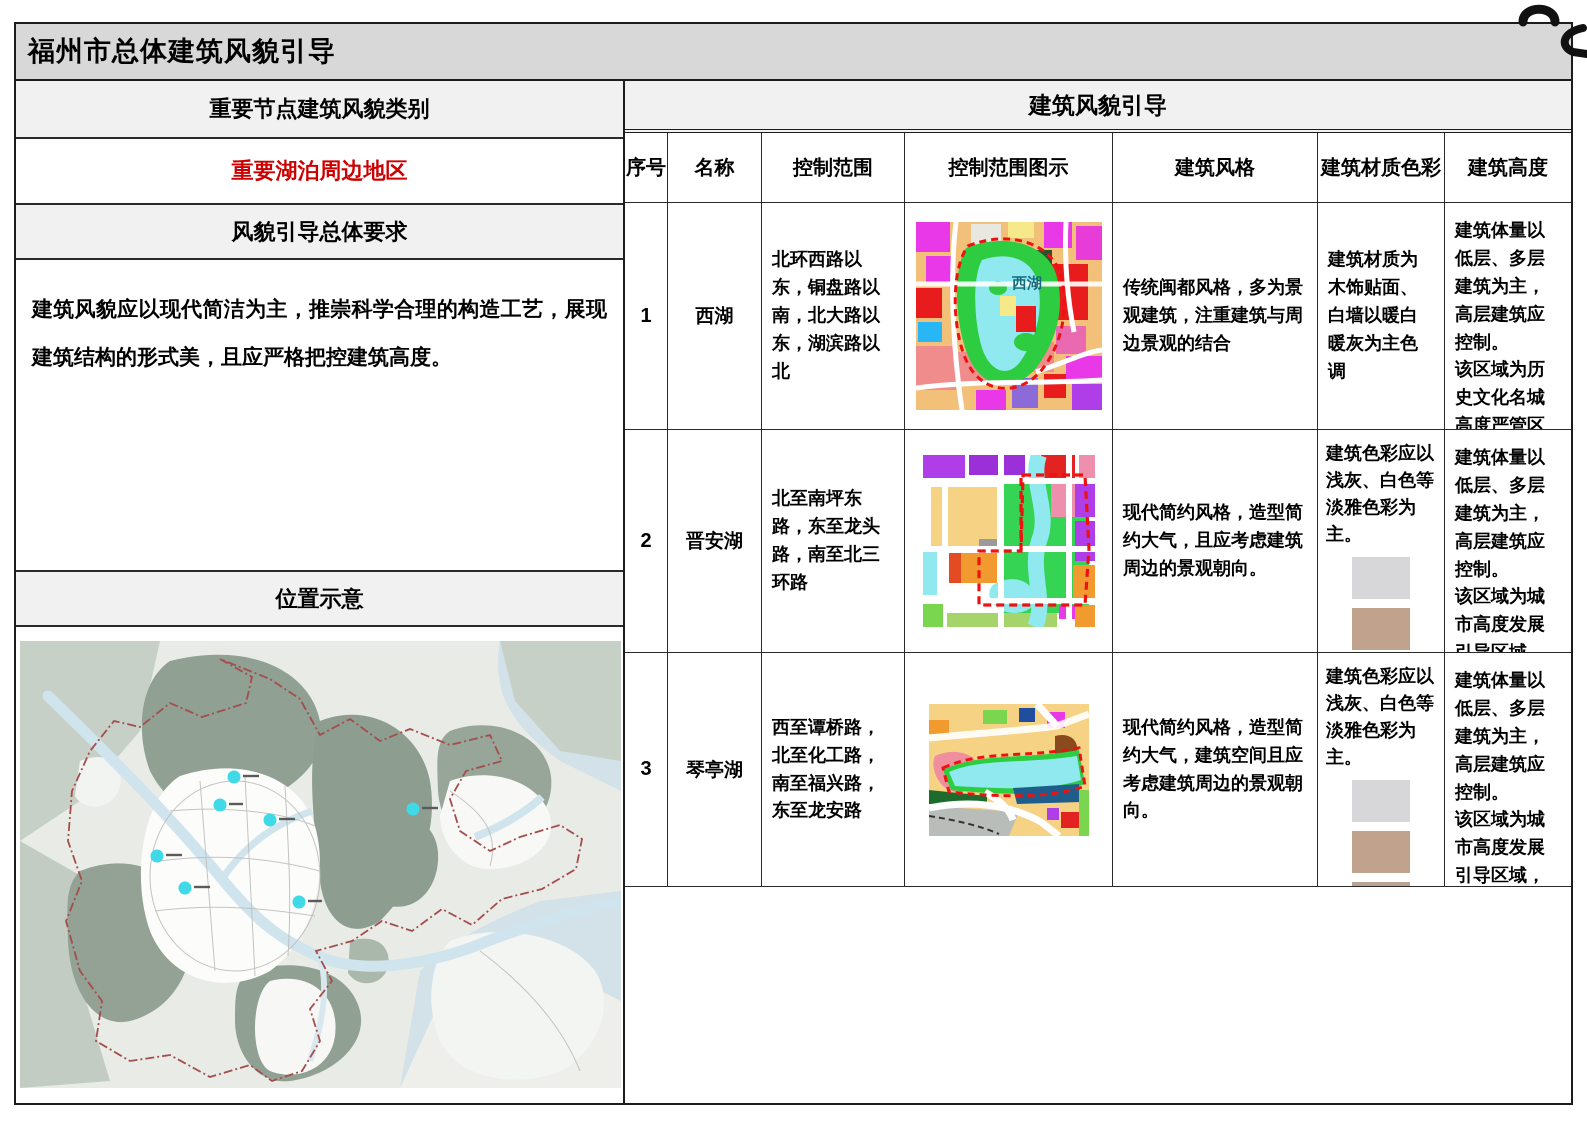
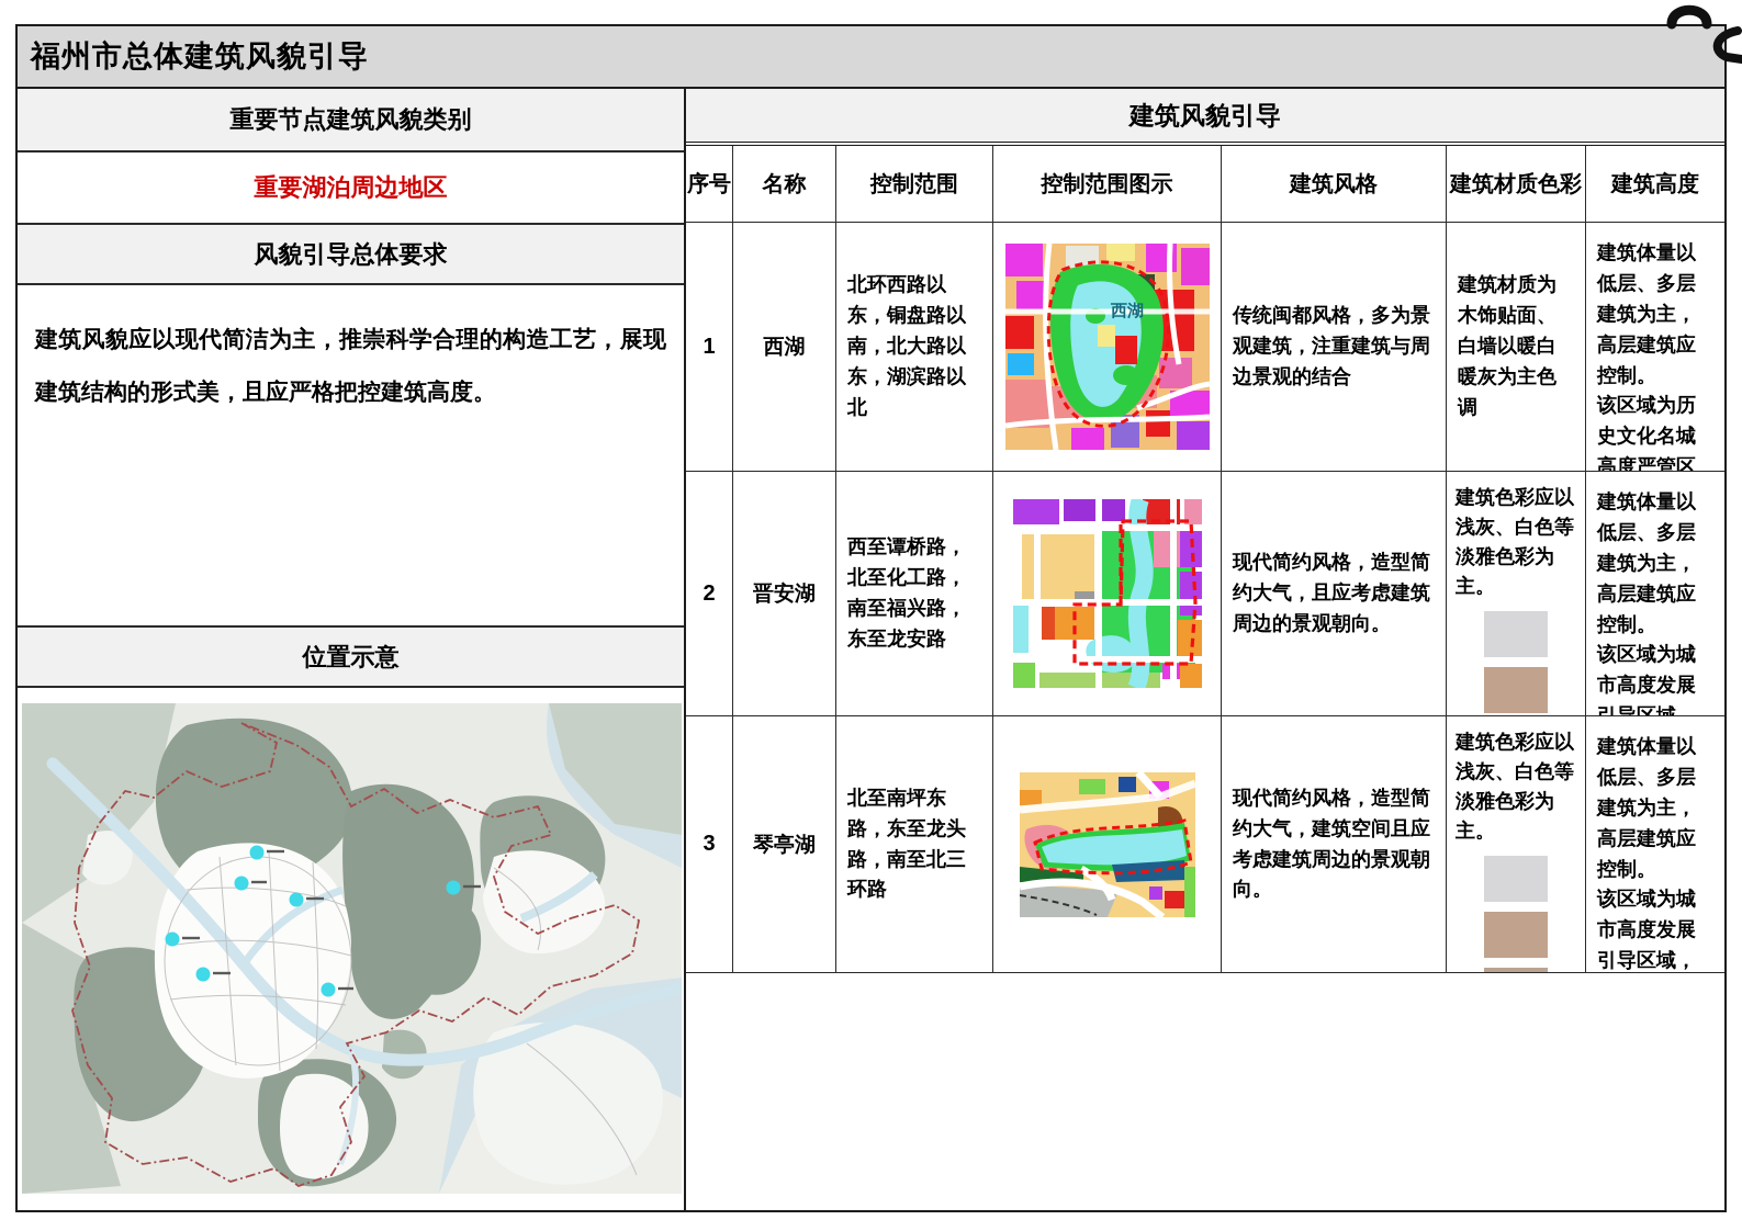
  福州市总体建筑风貌引导
  重要节点建筑风貌类别
  重要湖泊周边地区
  风貌引导总体要求
  建筑风貌应以现代简洁为主，推崇科学合理的构造工艺，展现建筑结构的形式美，且应严格把控建筑高度。
  位置示意
  建筑风貌引导
  序号
  名称
  控制范围
  控制范围图示
  建筑风格
  建筑材质色彩
  建筑高度
  1
  西湖
  北环西路以东，铜盘路以南，北大路以东，湖滨路以北
  西湖
  传统闽都风格，多为景观建筑，注重建筑与周边景观的结合
  建筑材质为木饰贴面、白墙以暖白暖灰为主色调
  建筑体量以低层、多层建筑为主，高层建筑应控制。
  2
  晋安湖
- 北至南坪东路，东至龙头路，南至北三环路
+ 西至谭桥路，北至化工路，南至福兴路，东至龙安路
  现代简约风格，造型简约大气，且应考虑建筑周边的景观朝向。
  建筑色彩应以浅灰、白色等淡雅色彩为主。
  建筑体量以低层、多层建筑为主，高层建筑应控制。
  3
  琴亭湖
- 西至谭桥路，北至化工路，南至福兴路，东至龙安路
+ 北至南坪东路，东至龙头路，南至北三环路
  现代简约风格，造型简约大气，建筑空间且应考虑建筑周边的景观朝向。
  建筑色彩应以浅灰、白色等淡雅色彩为主。
  建筑体量以低层、多层建筑为主，高层建筑应控制。
